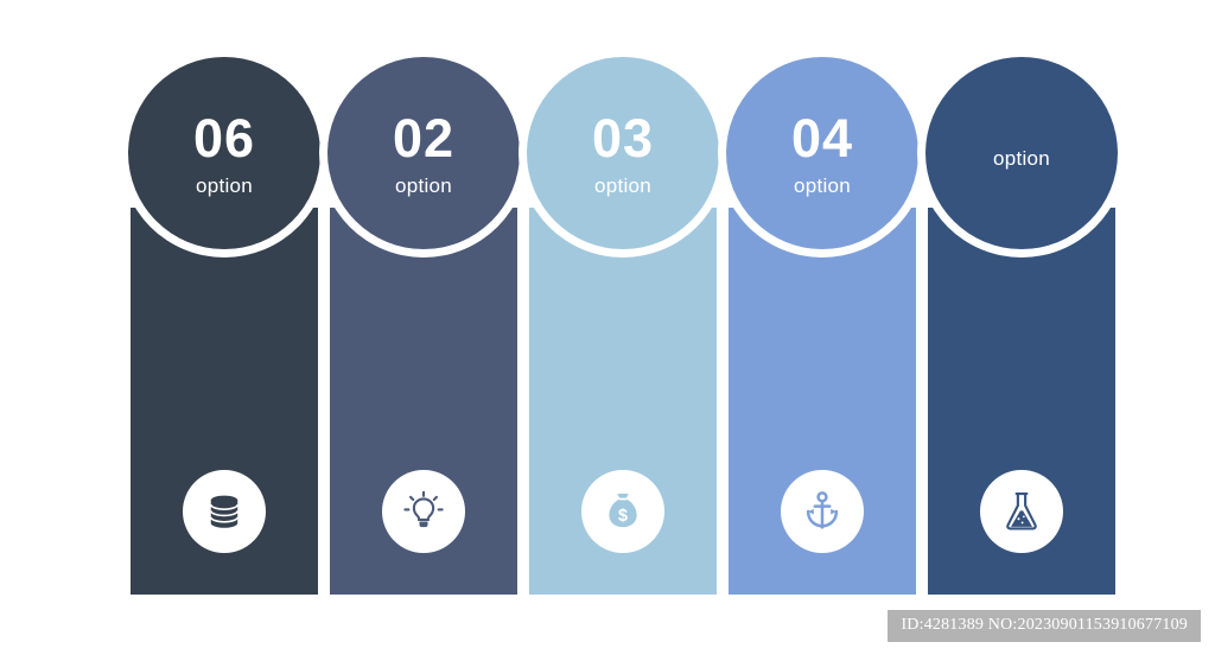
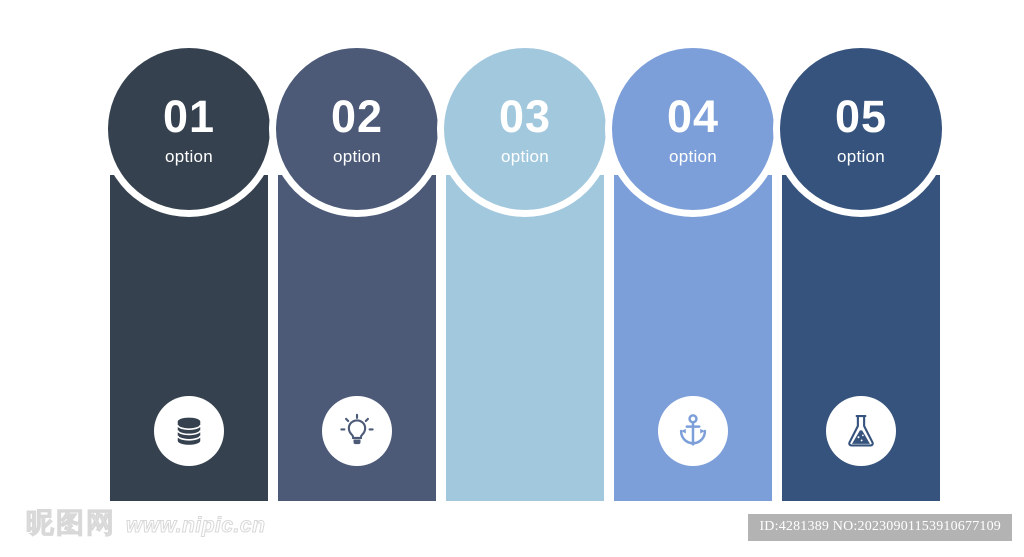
- 06
+ 01
  option
  02
  option
  03
  option
- $
  04
  option
+ 05
  option
+ 昵图网
+ www.nipic.cn
  ID:4281389 NO:20230901153910677109
